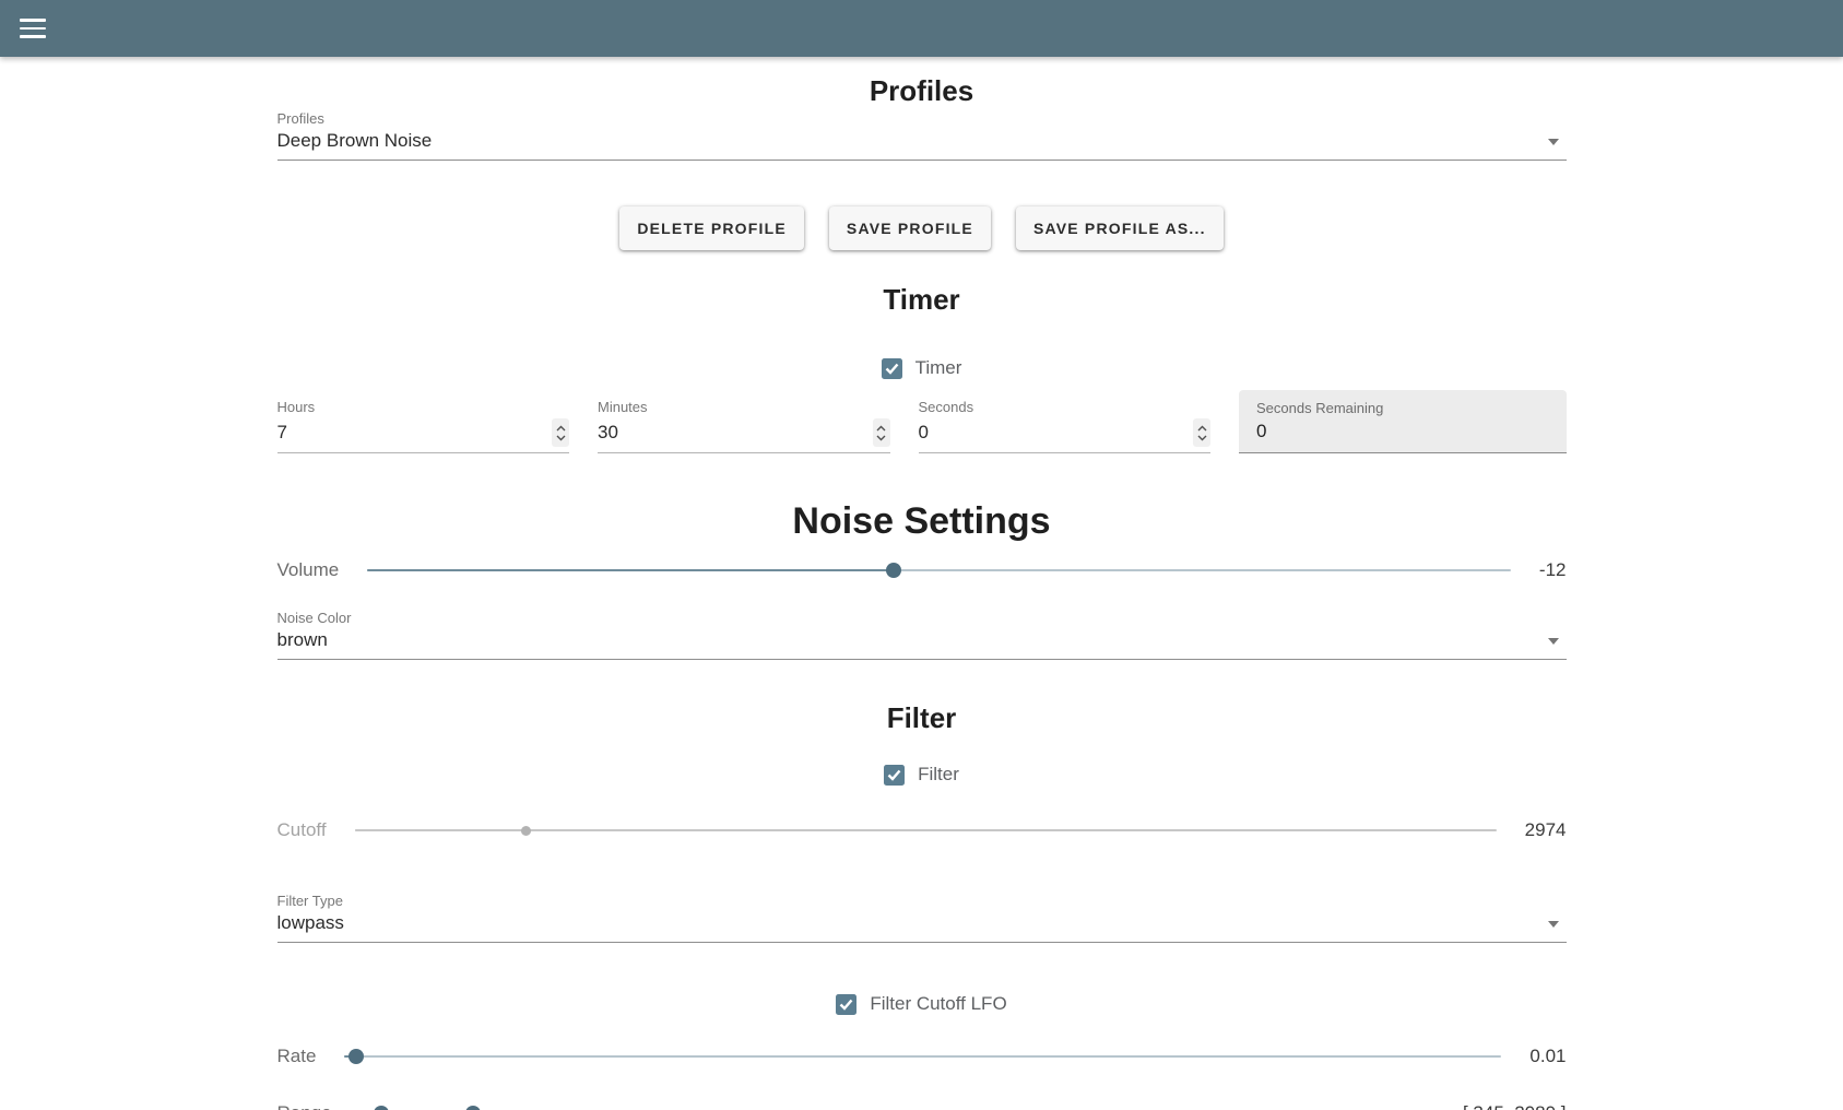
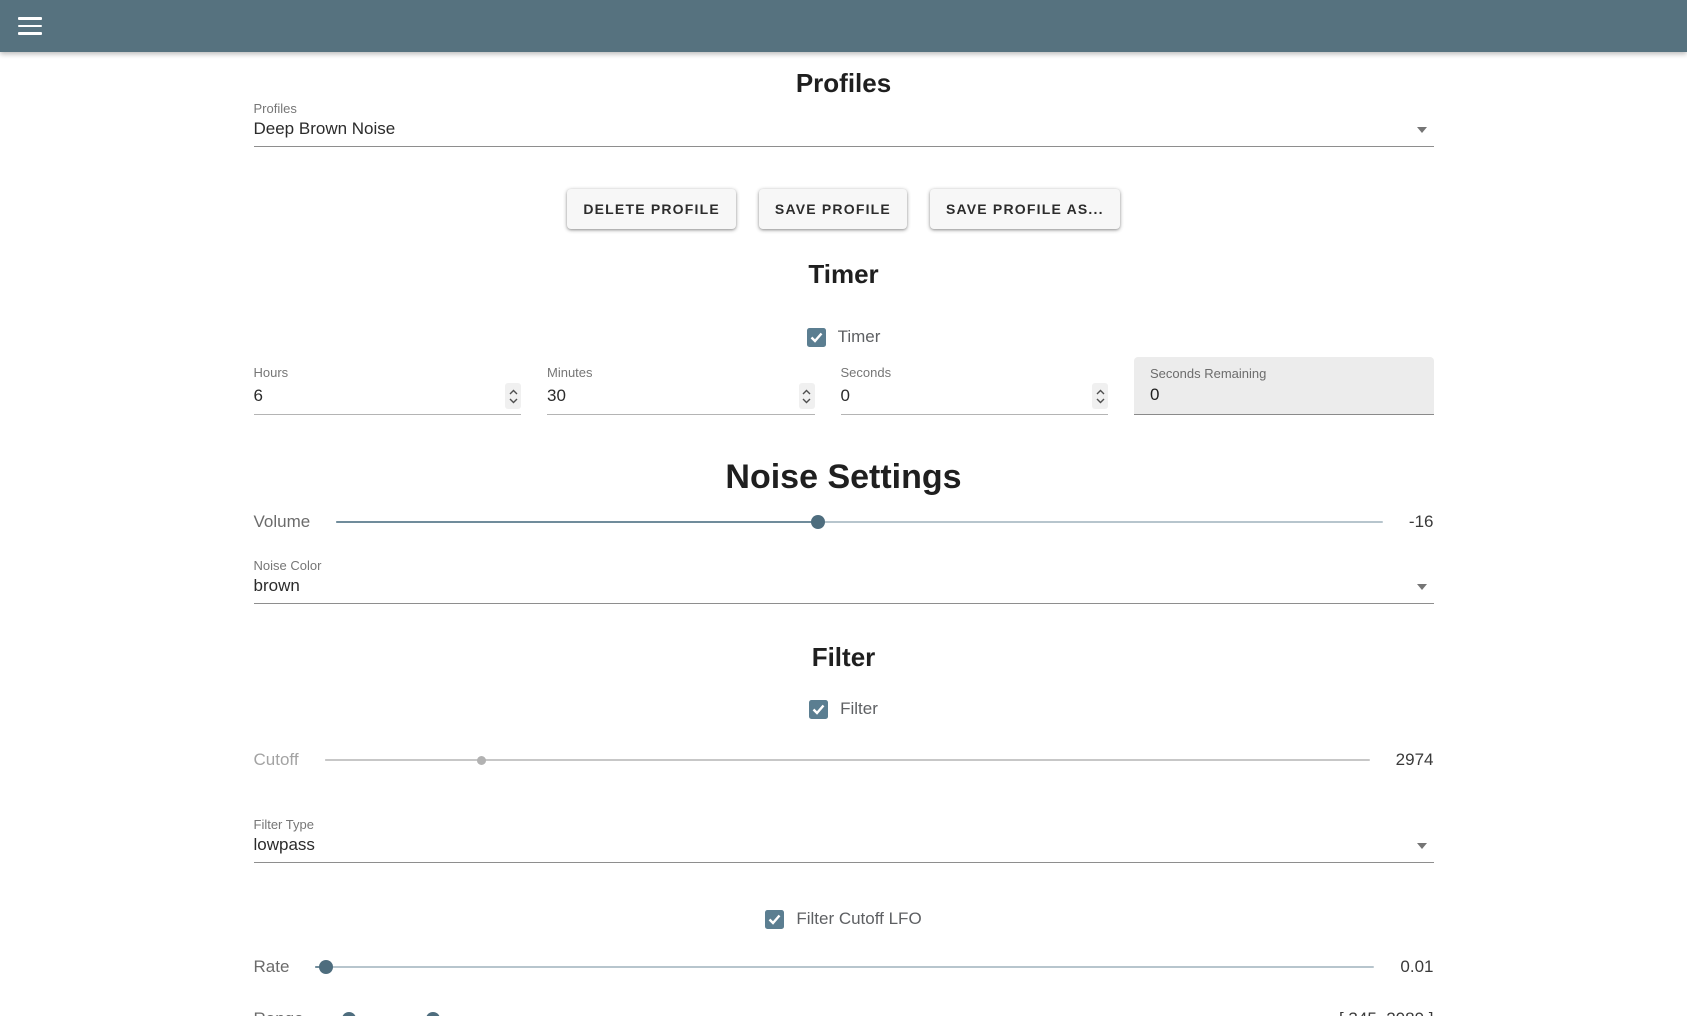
  Profiles
  Profiles
  Deep Brown Noise
  DELETE PROFILE
  SAVE PROFILE
  SAVE PROFILE AS...
  Timer
  Timer
  Hours
- 7
+ 6
  Minutes
  30
  Seconds
  0
  Seconds Remaining
  0
  Noise Settings
  Volume
- -12
+ -16
  Noise Color
  brown
  Filter
  Filter
  Cutoff
  2974
  Filter Type
  lowpass
  Filter Cutoff LFO
  Rate
  0.01
